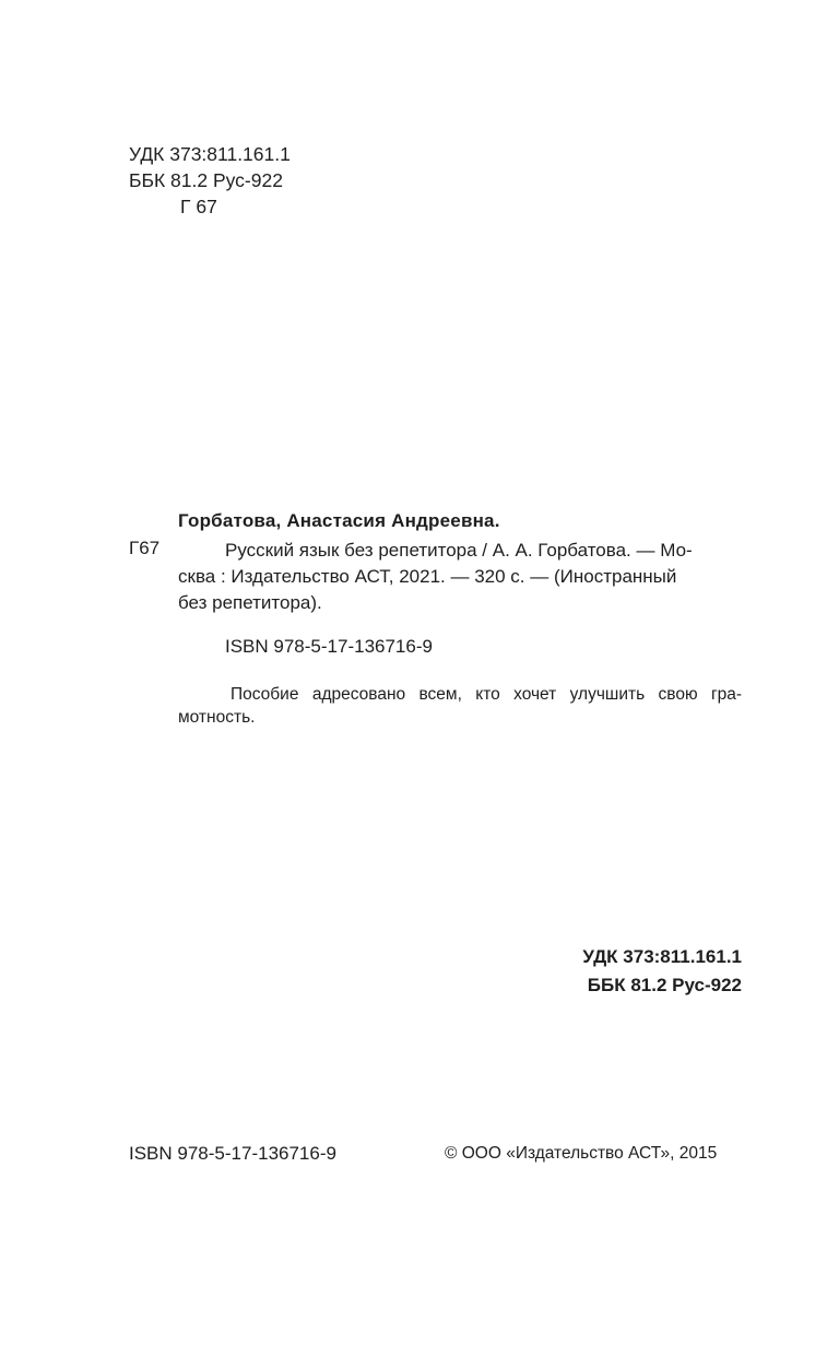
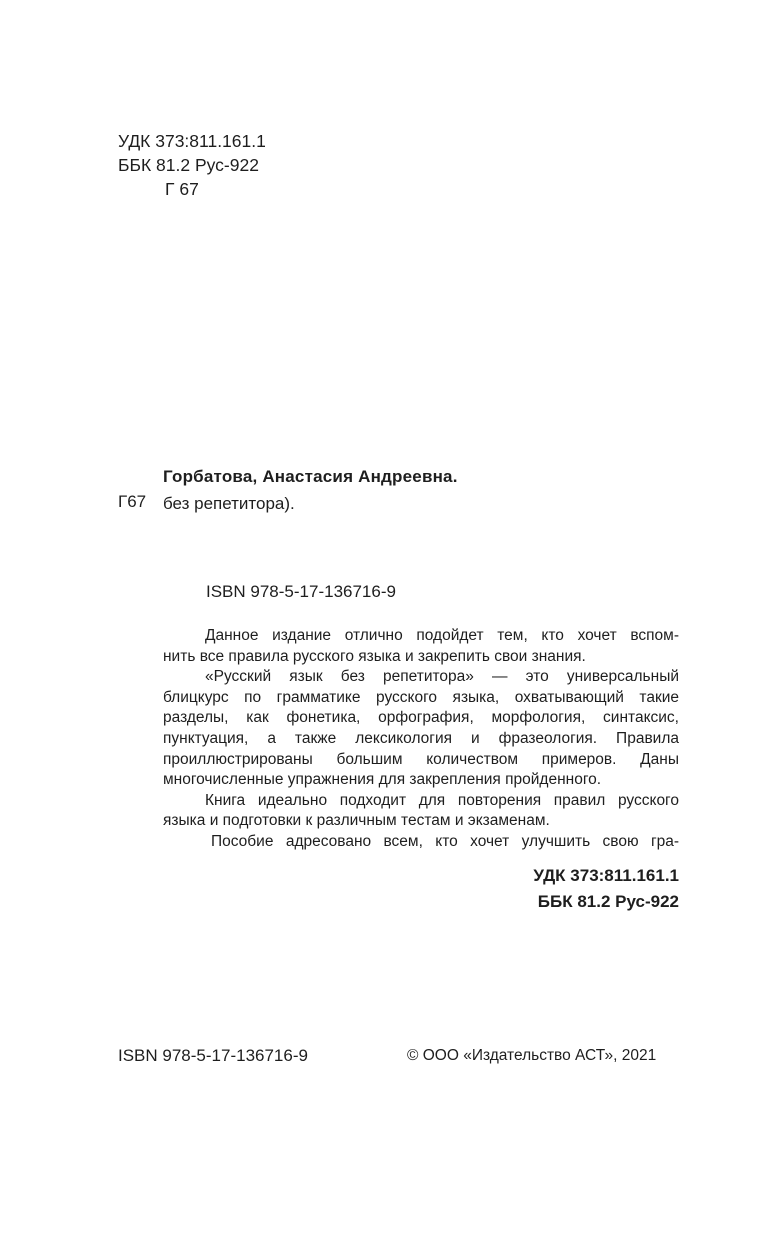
  УДК 373:811.161.1
  ББК 81.2 Рус-922
  Г 67
  Горбатова, Анастасия Андреевна.
  Г67
- Русский язык без репетитора / А. А. Горбатова. — Мо-
- сква : Издательство АСТ, 2021. — 320 с. — (Иностранный
  без репетитора).
  ISBN 978-5-17-136716-9
+ Данное издание отлично подойдет тем, кто хочет вспом-
+ нить все правила русского языка и закрепить свои знания.
+ «Русский язык без репетитора» — это универсальный
+ блицкурс по грамматике русского языка, охватывающий такие
+ разделы, как фонетика, орфография, морфология, синтаксис,
+ пунктуация, а также лексикология и фразеология. Правила
+ проиллюстрированы большим количеством примеров. Даны
+ многочисленные упражнения для закрепления пройденного.
+ Книга идеально подходит для повторения правил русского
+ языка и подготовки к различным тестам и экзаменам.
  Пособие адресовано всем, кто хочет улучшить свою гра-
- мотность.
  УДК 373:811.161.1
  ББК 81.2 Рус-922
  ISBN 978-5-17-136716-9
- © ООО «Издательство АСТ», 2015
+ © ООО «Издательство АСТ», 2021
